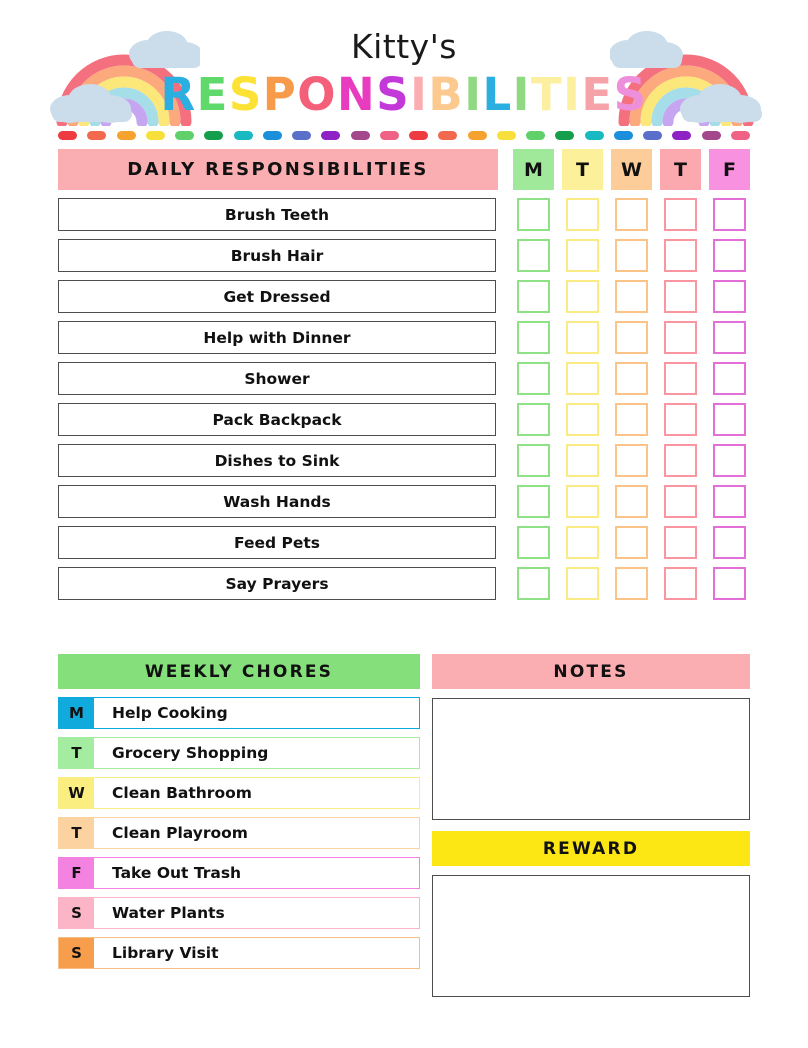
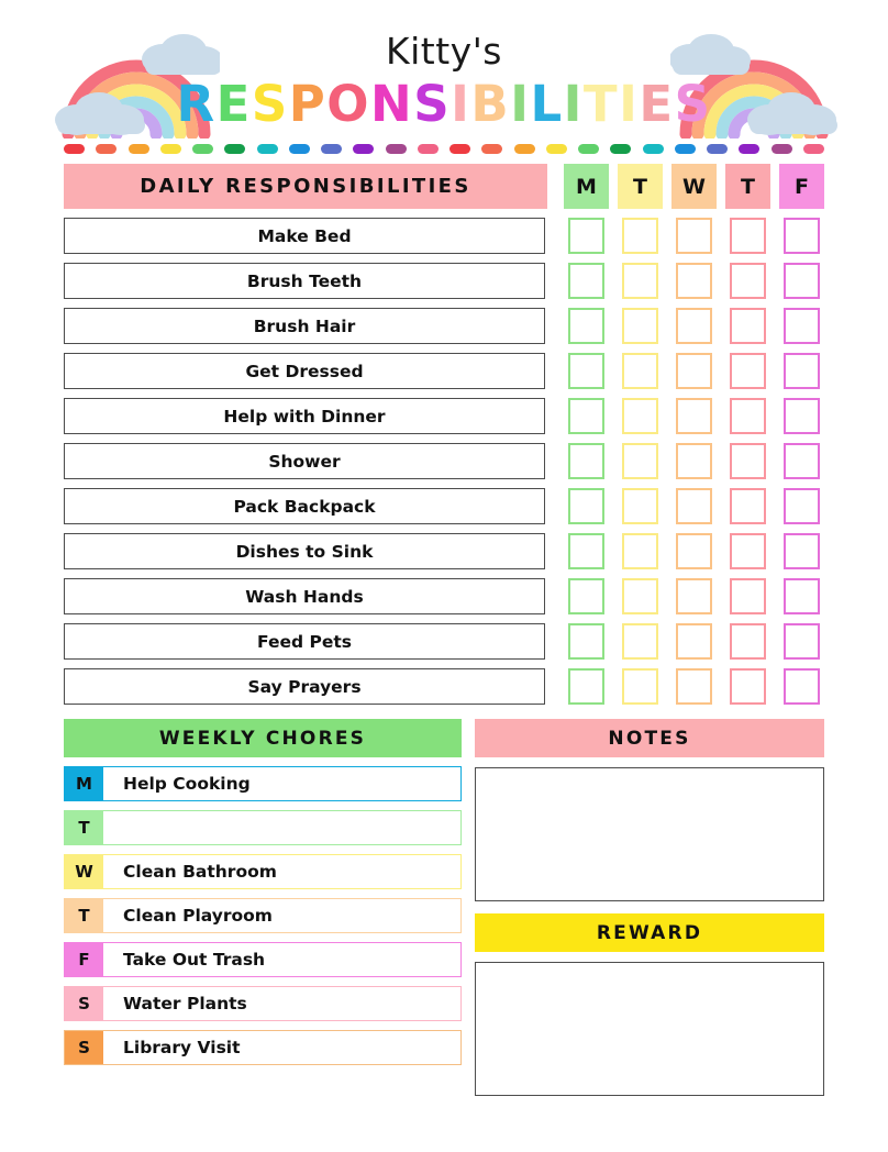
  Kitty's
  RESPONSIBILITIES
  DAILY RESPONSIBILITIES
  M
  T
  W
  T
  F
+ Make Bed
  Brush Teeth
  Brush Hair
  Get Dressed
  Help with Dinner
  Shower
  Pack Backpack
  Dishes to Sink
  Wash Hands
  Feed Pets
  Say Prayers
  WEEKLY CHORES
  M
  Help Cooking
  T
- Grocery Shopping
  W
  Clean Bathroom
  T
  Clean Playroom
  F
  Take Out Trash
  S
  Water Plants
  S
  Library Visit
  NOTES
  REWARD
